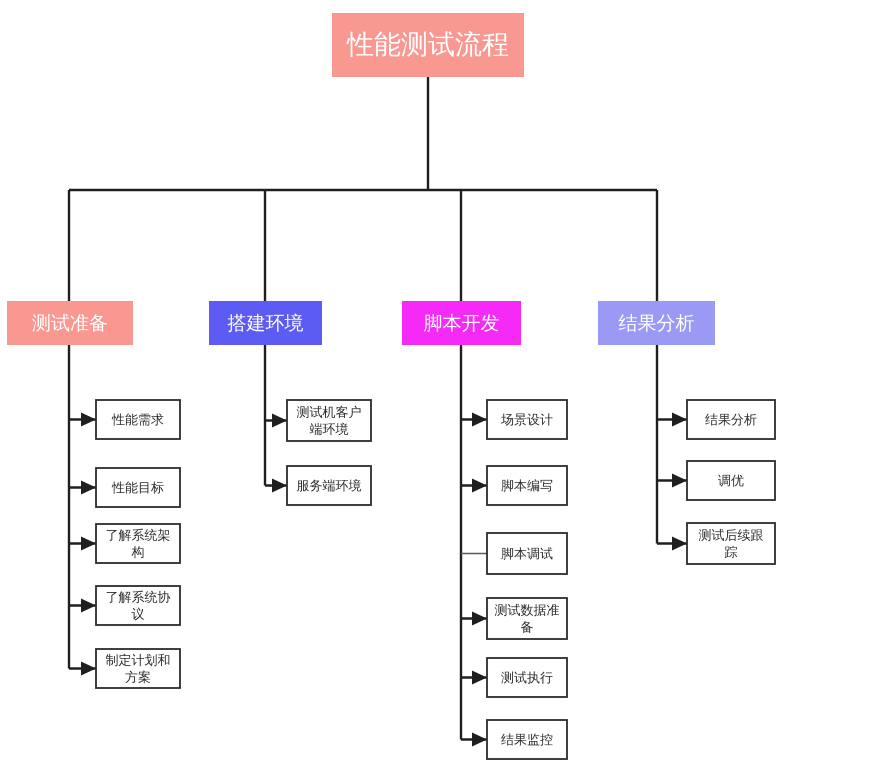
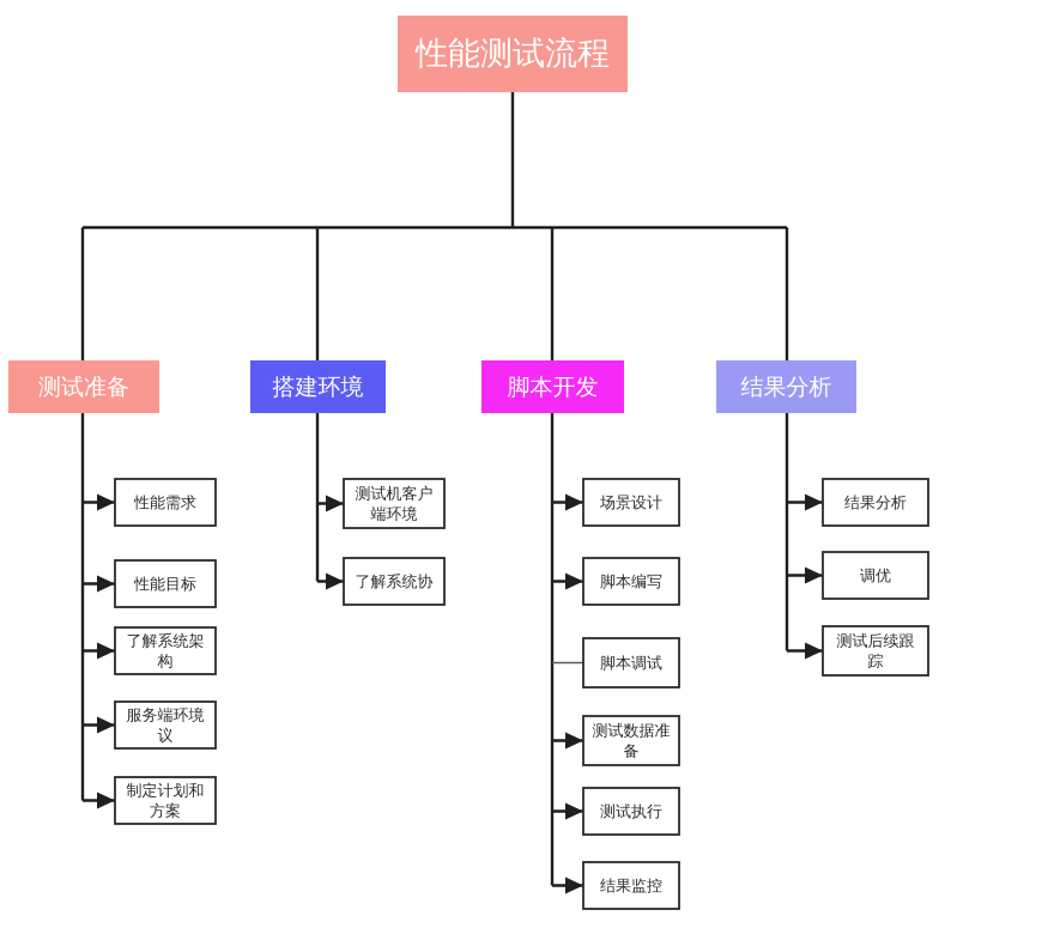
  性能测试流程
  测试准备
  性能需求
  性能目标
  了解系统架
  构
- 了解系统协
+ 服务端环境
  议
  制定计划和
  方案
  搭建环境
  测试机客户
  端环境
- 服务端环境
+ 了解系统协
  脚本开发
  场景设计
  脚本编写
  脚本调试
  测试数据准
  备
  测试执行
  结果监控
  结果分析
  结果分析
  调优
  测试后续跟
  踪
